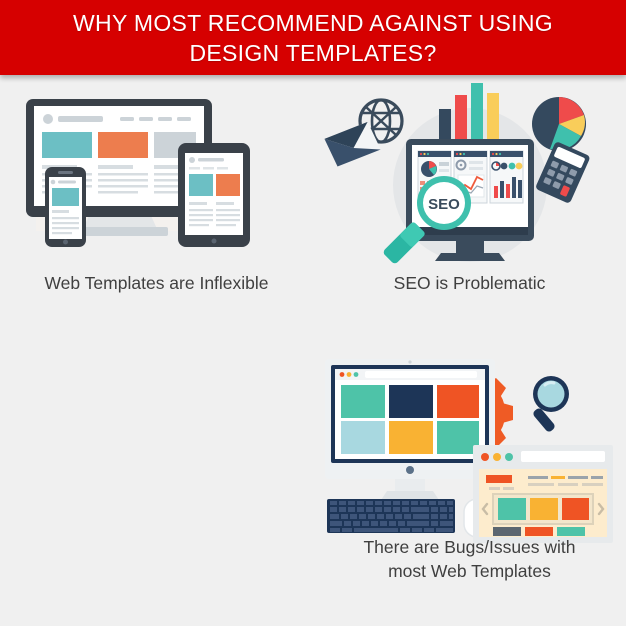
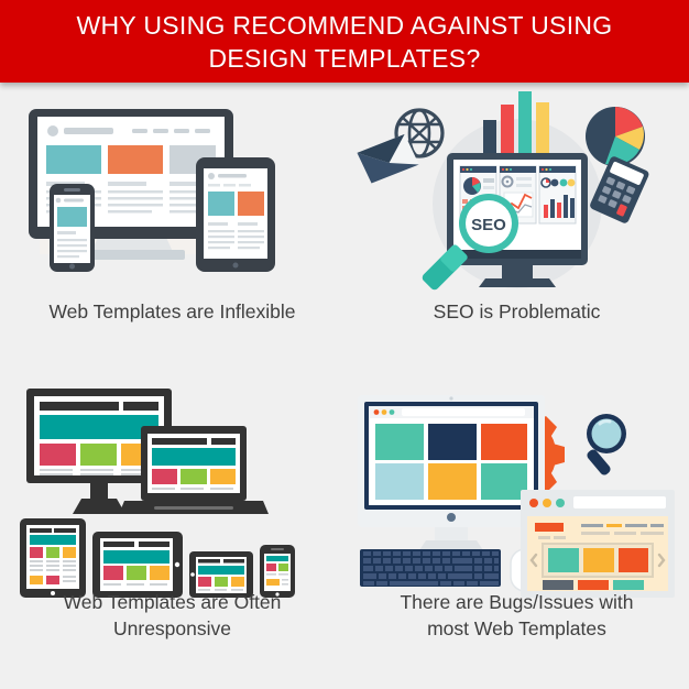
- WHY MOST RECOMMEND AGAINST USING
+ WHY USING RECOMMEND AGAINST USING
  DESIGN TEMPLATES?
  Web Templates are Inflexible
  SEO
  SEO is Problematic
+ Web Templates are Often
+ Unresponsive
  There are Bugs/Issues with
  most Web Templates
